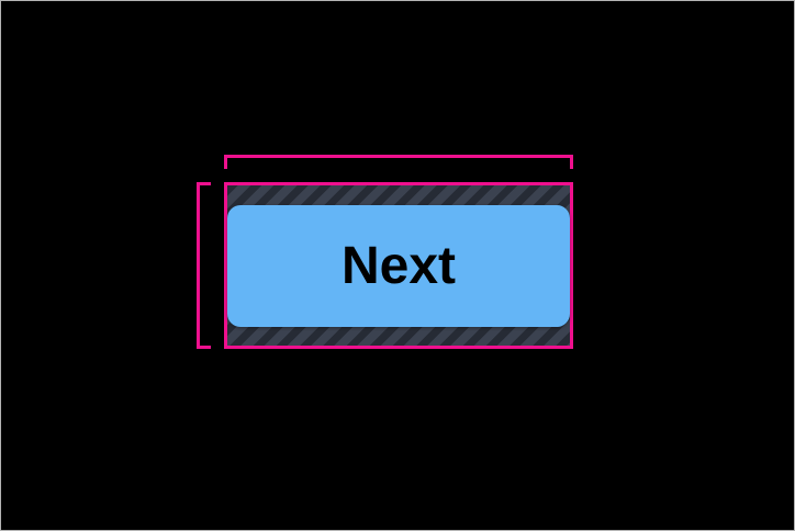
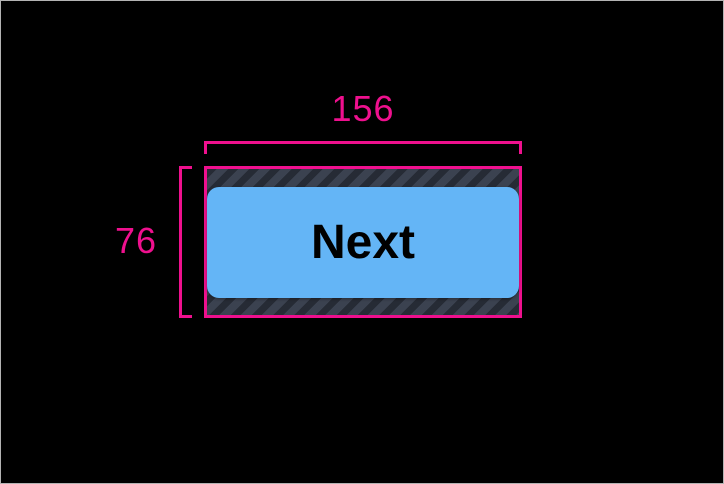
+ 156
+ 76
  Next
